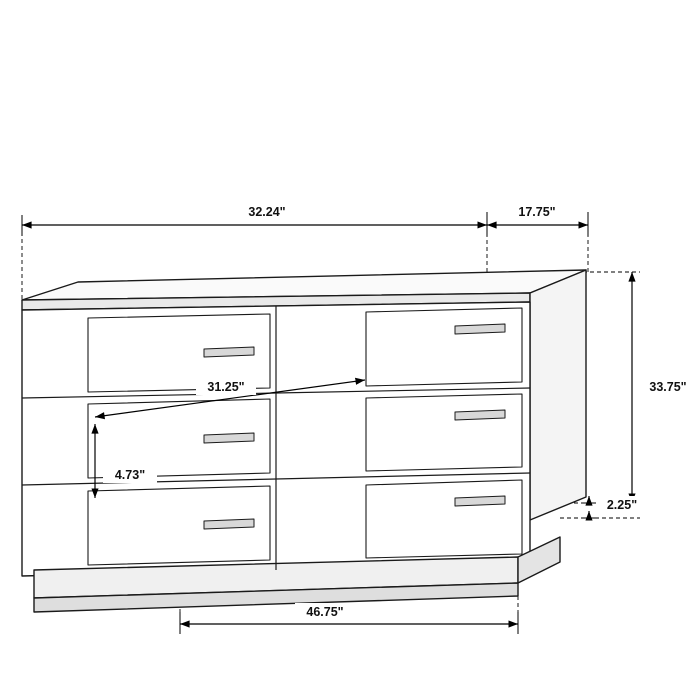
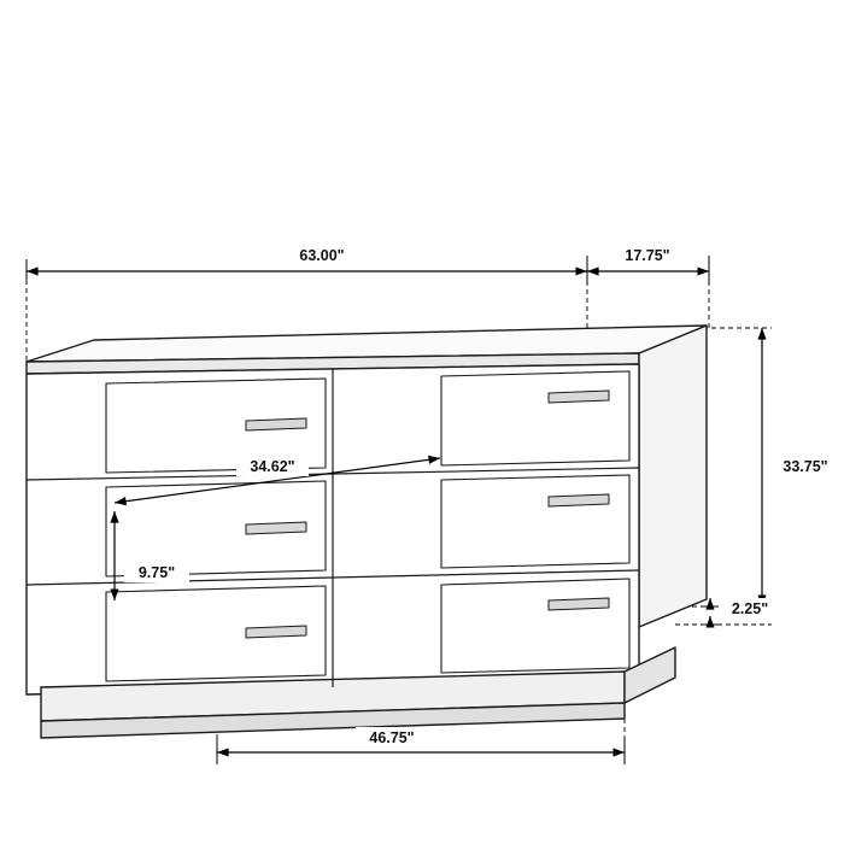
- 32.24"
+ 63.00"
  17.75"
  33.75"
- 31.25"
+ 34.62"
- 4.73"
+ 9.75"
  2.25"
  46.75"
